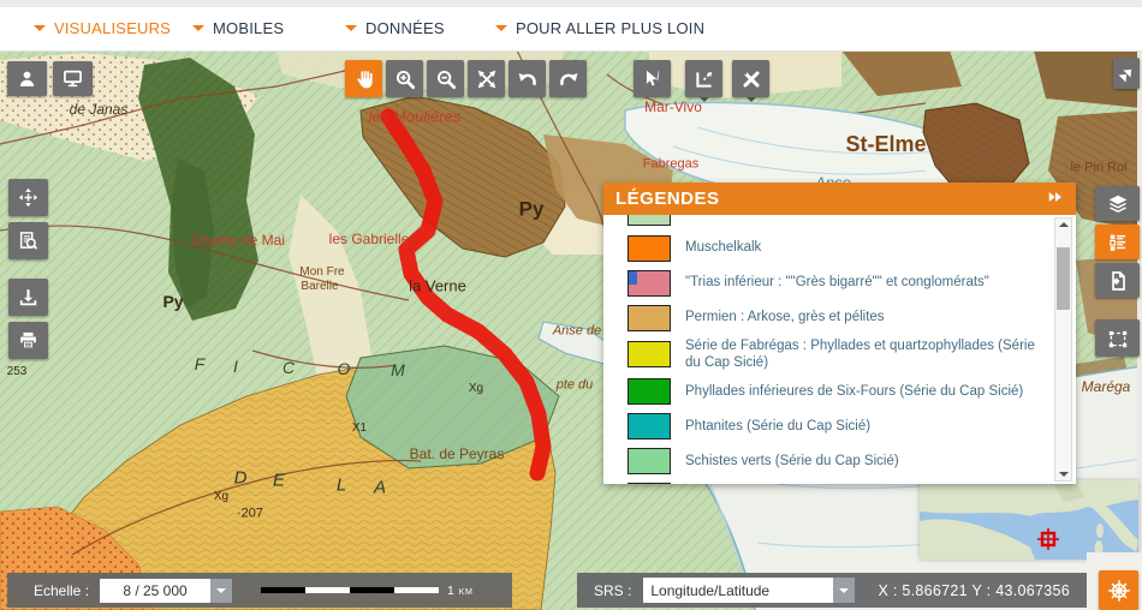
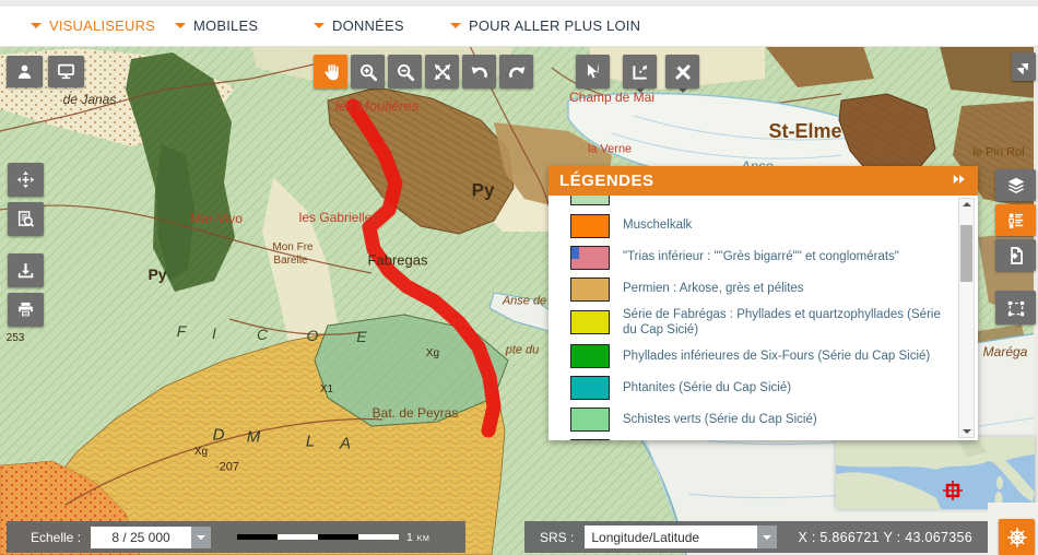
  de Janas
  les Moulières
- Mar-Vivo
+ Champ de Mai
- Fabregas
+ la Verne
  St-Elme
  le Pin Rol
- Champ de Mai
+ Mar-Vivo
  les Gabrielles
  Py
  Mon Fre
  Barelle
  Py
- la Verne
+ Fabregas
  Anse de
  pte du
  Xg
  X1
  Bat. de Peyras
  F
  I
  C
  O
- M
+ E
  D
- E
+ M
  L
  A
  ·207
  253
  Xg
  Maréga
  VISUALISEURS
  MOBILES
  DONNÉES
  POUR ALLER PLUS LOIN
  i
  LÉGENDES
  Muschelkalk
  "Trias inférieur : ""Grès bigarré"" et conglomérats"
  Permien : Arkose, grès et pélites
  Série de Fabrégas : Phyllades et quartzophyllades (Série du Cap Sicié)
  Phyllades inférieures de Six-Fours (Série du Cap Sicié)
  Phtanites (Série du Cap Sicié)
  Schistes verts (Série du Cap Sicié)
  Echelle :
  8 / 25 000
  1 km
  SRS :
  Longitude/Latitude
  X : 5.866721 Y : 43.067356
